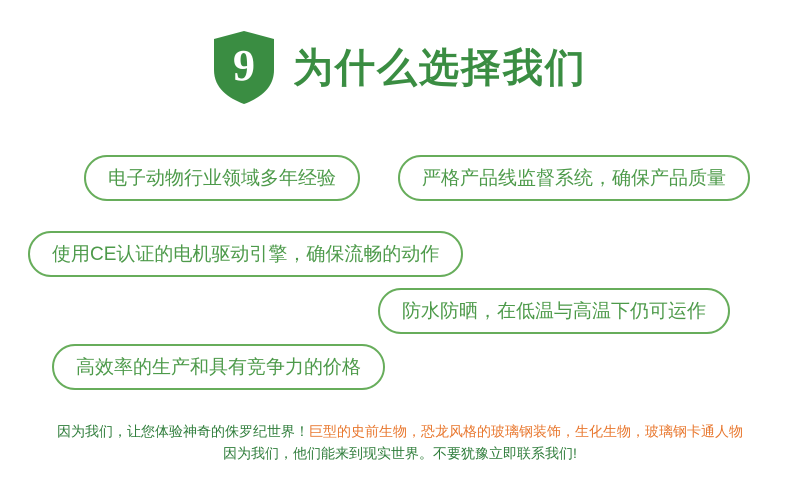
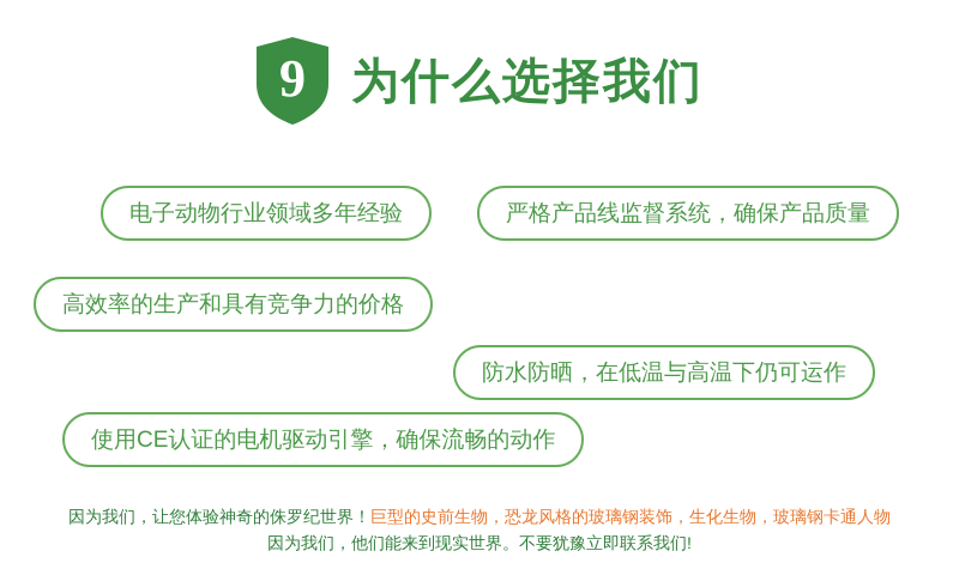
  9
  为什么选择我们
  电子动物行业领域多年经验
  严格产品线监督系统，确保产品质量
- 使用CE认证的电机驱动引擎，确保流畅的动作
+ 高效率的生产和具有竞争力的价格
  防水防晒，在低温与高温下仍可运作
- 高效率的生产和具有竞争力的价格
+ 使用CE认证的电机驱动引擎，确保流畅的动作
  因为我们，让您体验神奇的侏罗纪世界！巨型的史前生物，恐龙风格的玻璃钢装饰，生化生物，玻璃钢卡通人物
  因为我们，他们能来到现实世界。不要犹豫立即联系我们!
